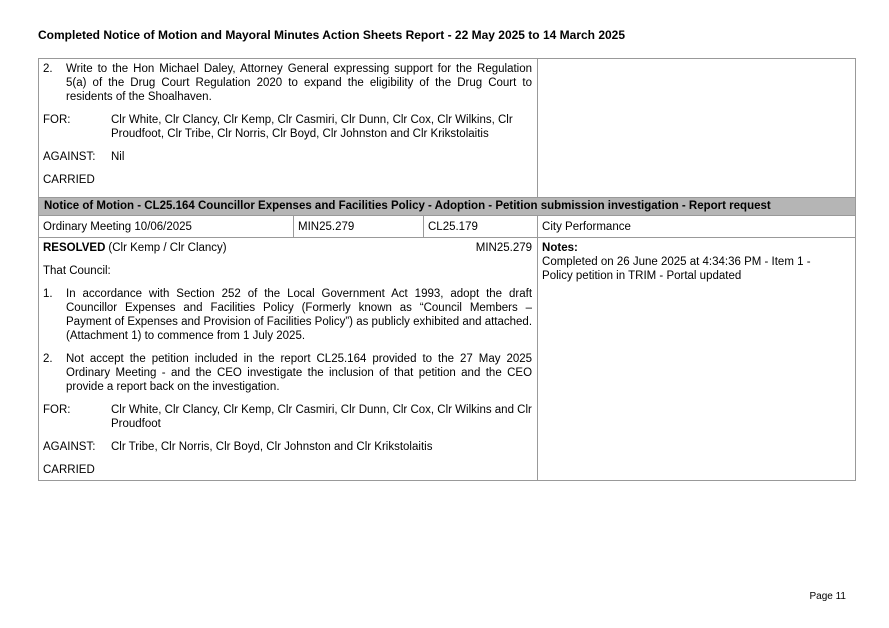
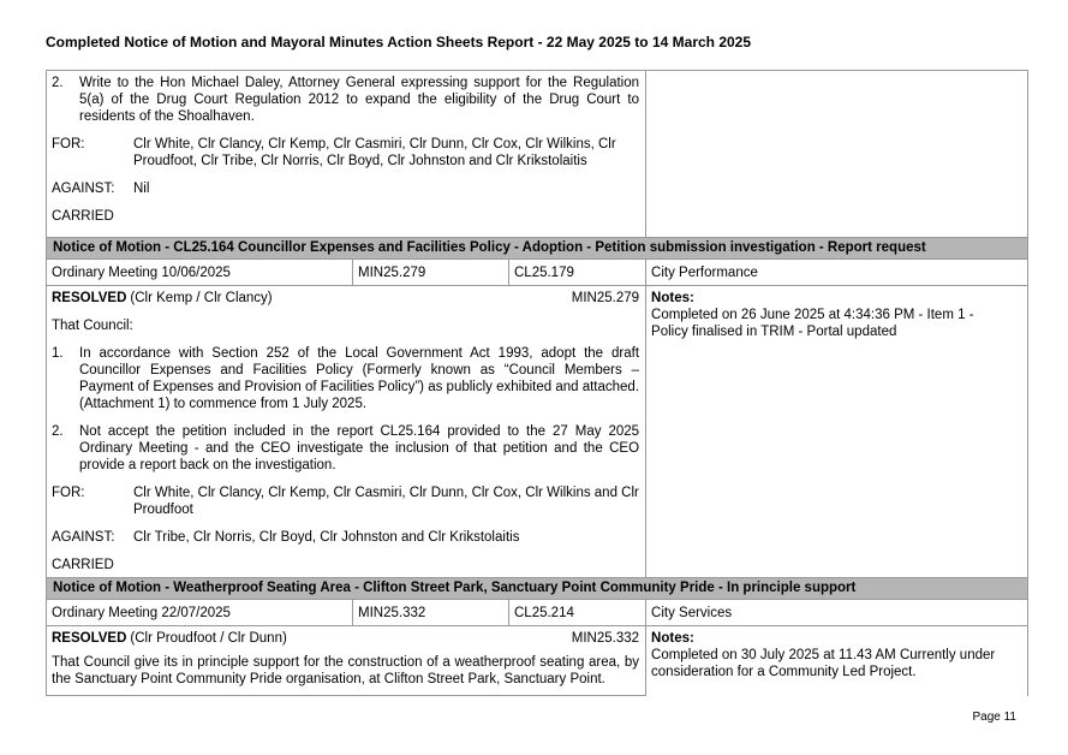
  Completed Notice of Motion and Mayoral Minutes Action Sheets Report - 22 May 2025 to 14 March 2025
- 2. Write to the Hon Michael Daley, Attorney General expressing support for the Regulation 5(a) of the Drug Court Regulation 2020 to expand the eligibility of the Drug Court to residents of the Shoalhaven. FOR: Clr White, Clr Clancy, Clr Kemp, Clr Casmiri, Clr Dunn, Clr Cox, Clr Wilkins, Clr Proudfoot, Clr Tribe, Clr Norris, Clr Boyd, Clr Johnston and Clr Krikstolaitis AGAINST: Nil CARRIED
+ 2. Write to the Hon Michael Daley, Attorney General expressing support for the Regulation 5(a) of the Drug Court Regulation 2012 to expand the eligibility of the Drug Court to residents of the Shoalhaven. FOR: Clr White, Clr Clancy, Clr Kemp, Clr Casmiri, Clr Dunn, Clr Cox, Clr Wilkins, Clr Proudfoot, Clr Tribe, Clr Norris, Clr Boyd, Clr Johnston and Clr Krikstolaitis AGAINST: Nil CARRIED
  Notice of Motion - CL25.164 Councillor Expenses and Facilities Policy - Adoption - Petition submission investigation - Report request
  Ordinary Meeting 10/06/2025	MIN25.279	CL25.179	City Performance
- RESOLVED (Clr Kemp / Clr Clancy) MIN25.279 That Council: 1. In accordance with Section 252 of the Local Government Act 1993, adopt the draft Councillor Expenses and Facilities Policy (Formerly known as “Council Members – Payment of Expenses and Provision of Facilities Policy”) as publicly exhibited and attached. (Attachment 1) to commence from 1 July 2025. 2. Not accept the petition included in the report CL25.164 provided to the 27 May 2025 Ordinary Meeting - and the CEO investigate the inclusion of that petition and the CEO provide a report back on the investigation. FOR: Clr White, Clr Clancy, Clr Kemp, Clr Casmiri, Clr Dunn, Clr Cox, Clr Wilkins and Clr Proudfoot AGAINST: Clr Tribe, Clr Norris, Clr Boyd, Clr Johnston and Clr Krikstolaitis CARRIED	Notes: Completed on 26 June 2025 at 4:34:36 PM - Item 1 - Policy petition in TRIM - Portal updated
+ RESOLVED (Clr Kemp / Clr Clancy) MIN25.279 That Council: 1. In accordance with Section 252 of the Local Government Act 1993, adopt the draft Councillor Expenses and Facilities Policy (Formerly known as “Council Members – Payment of Expenses and Provision of Facilities Policy”) as publicly exhibited and attached. (Attachment 1) to commence from 1 July 2025. 2. Not accept the petition included in the report CL25.164 provided to the 27 May 2025 Ordinary Meeting - and the CEO investigate the inclusion of that petition and the CEO provide a report back on the investigation. FOR: Clr White, Clr Clancy, Clr Kemp, Clr Casmiri, Clr Dunn, Clr Cox, Clr Wilkins and Clr Proudfoot AGAINST: Clr Tribe, Clr Norris, Clr Boyd, Clr Johnston and Clr Krikstolaitis CARRIED	Notes: Completed on 26 June 2025 at 4:34:36 PM - Item 1 - Policy finalised in TRIM - Portal updated
+ Notice of Motion - Weatherproof Seating Area - Clifton Street Park, Sanctuary Point Community Pride - In principle support
+ Ordinary Meeting 22/07/2025	MIN25.332	CL25.214	City Services
+ RESOLVED (Clr Proudfoot / Clr Dunn) MIN25.332 That Council give its in principle support for the construction of a weatherproof seating area, by the Sanctuary Point Community Pride organisation, at Clifton Street Park, Sanctuary Point.	Notes: Completed on 30 July 2025 at 11.43 AM Currently under consideration for a Community Led Project.
  Page 11
